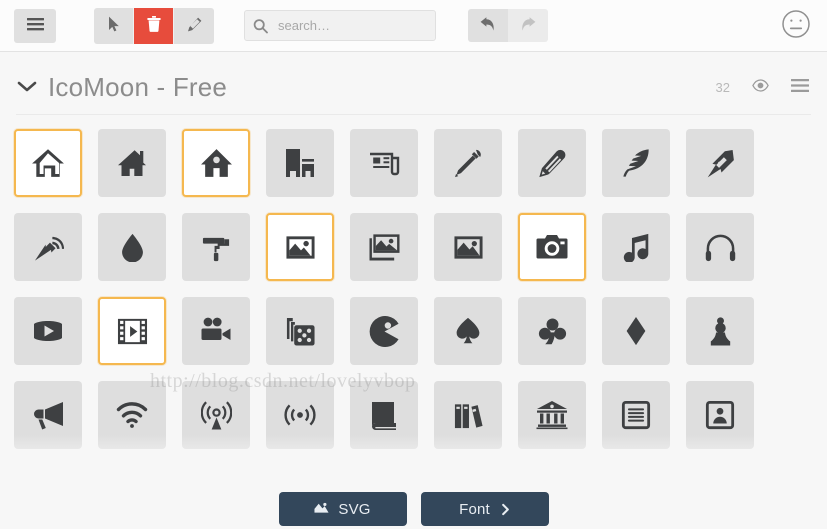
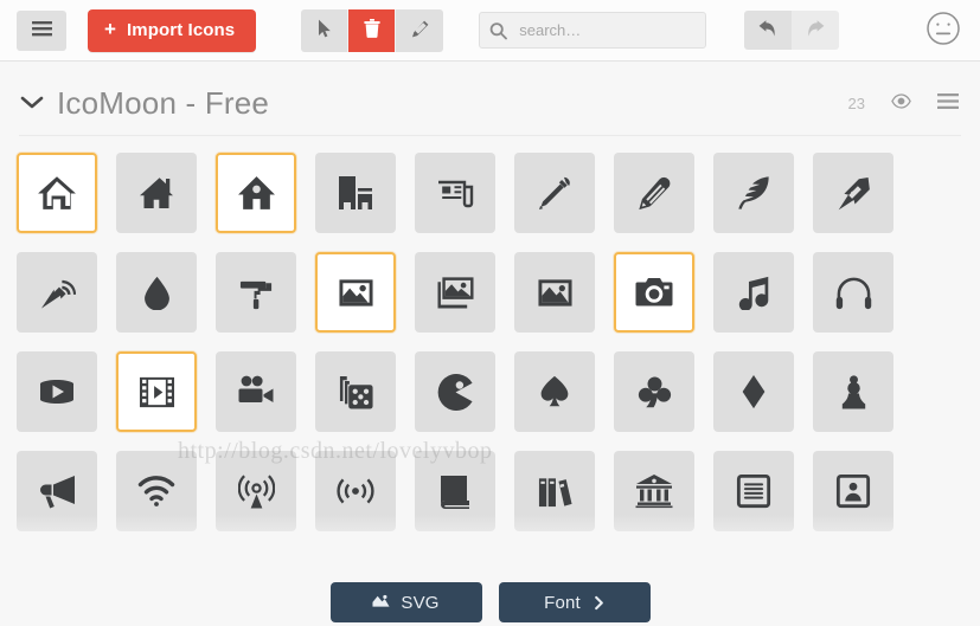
+ +
+ Import Icons
  search…
  IcoMoon - Free
- 32
+ 23
  http://blog.csdn.net/lovelyvbop
  SVG
  Font
